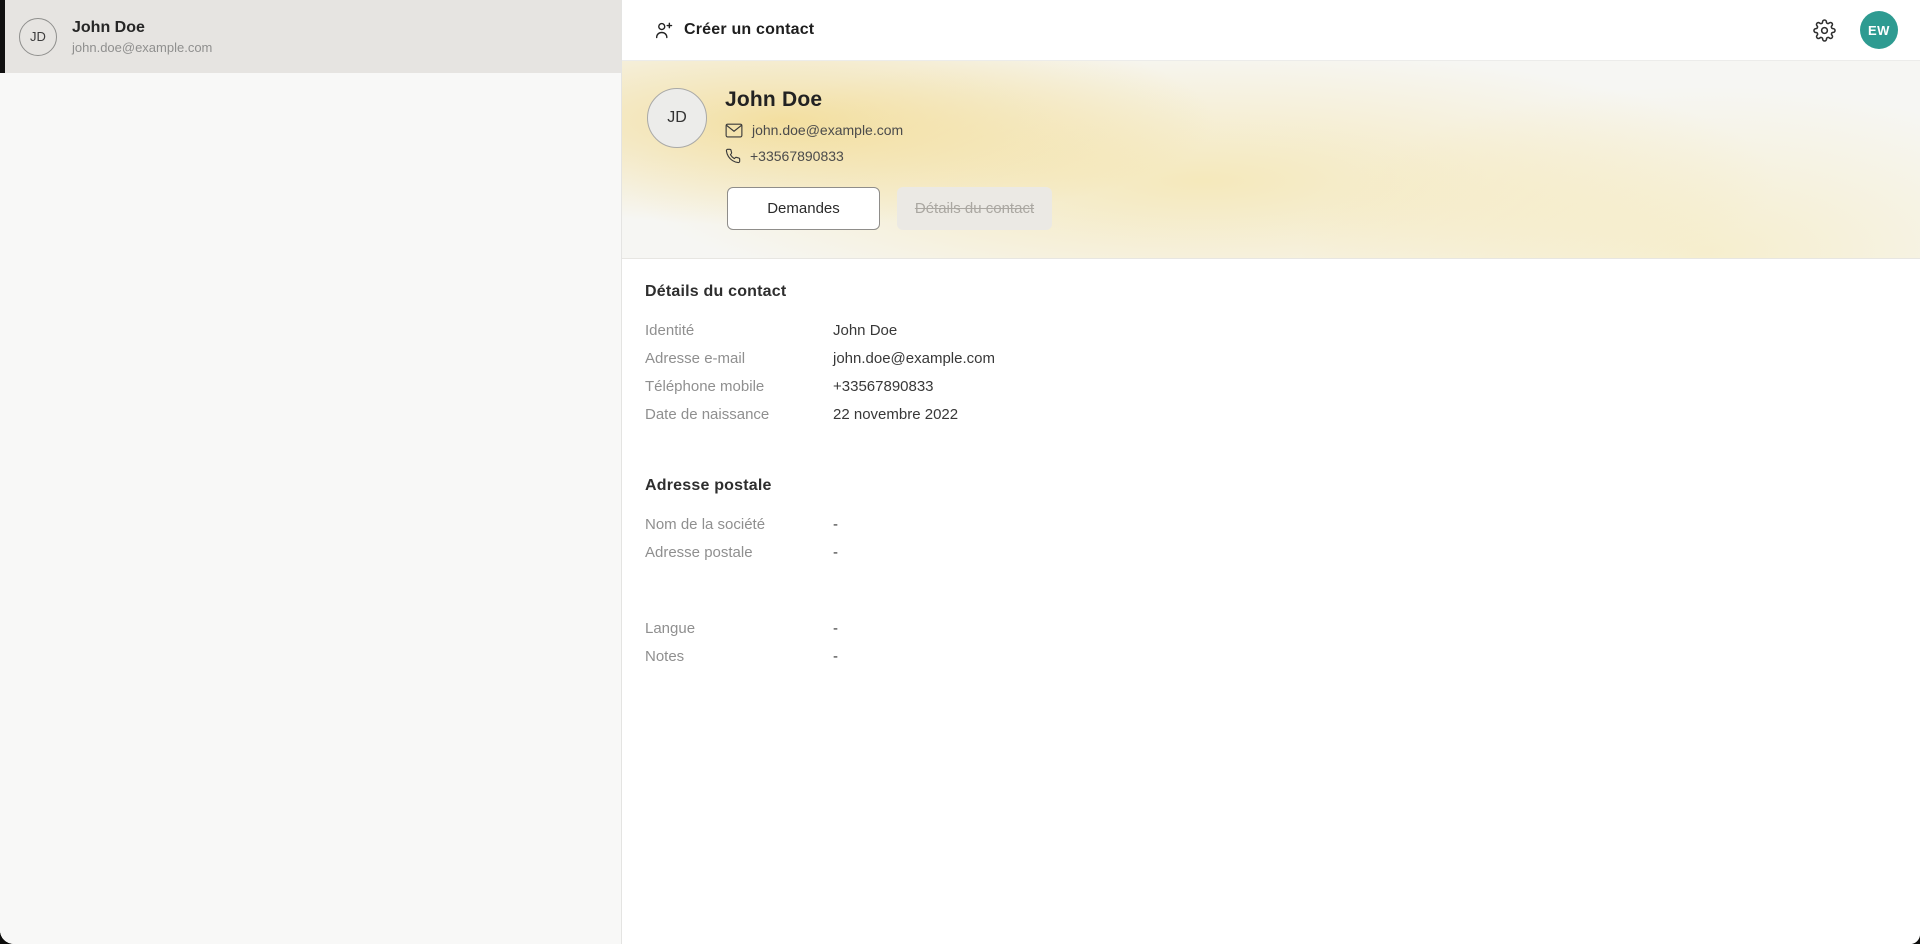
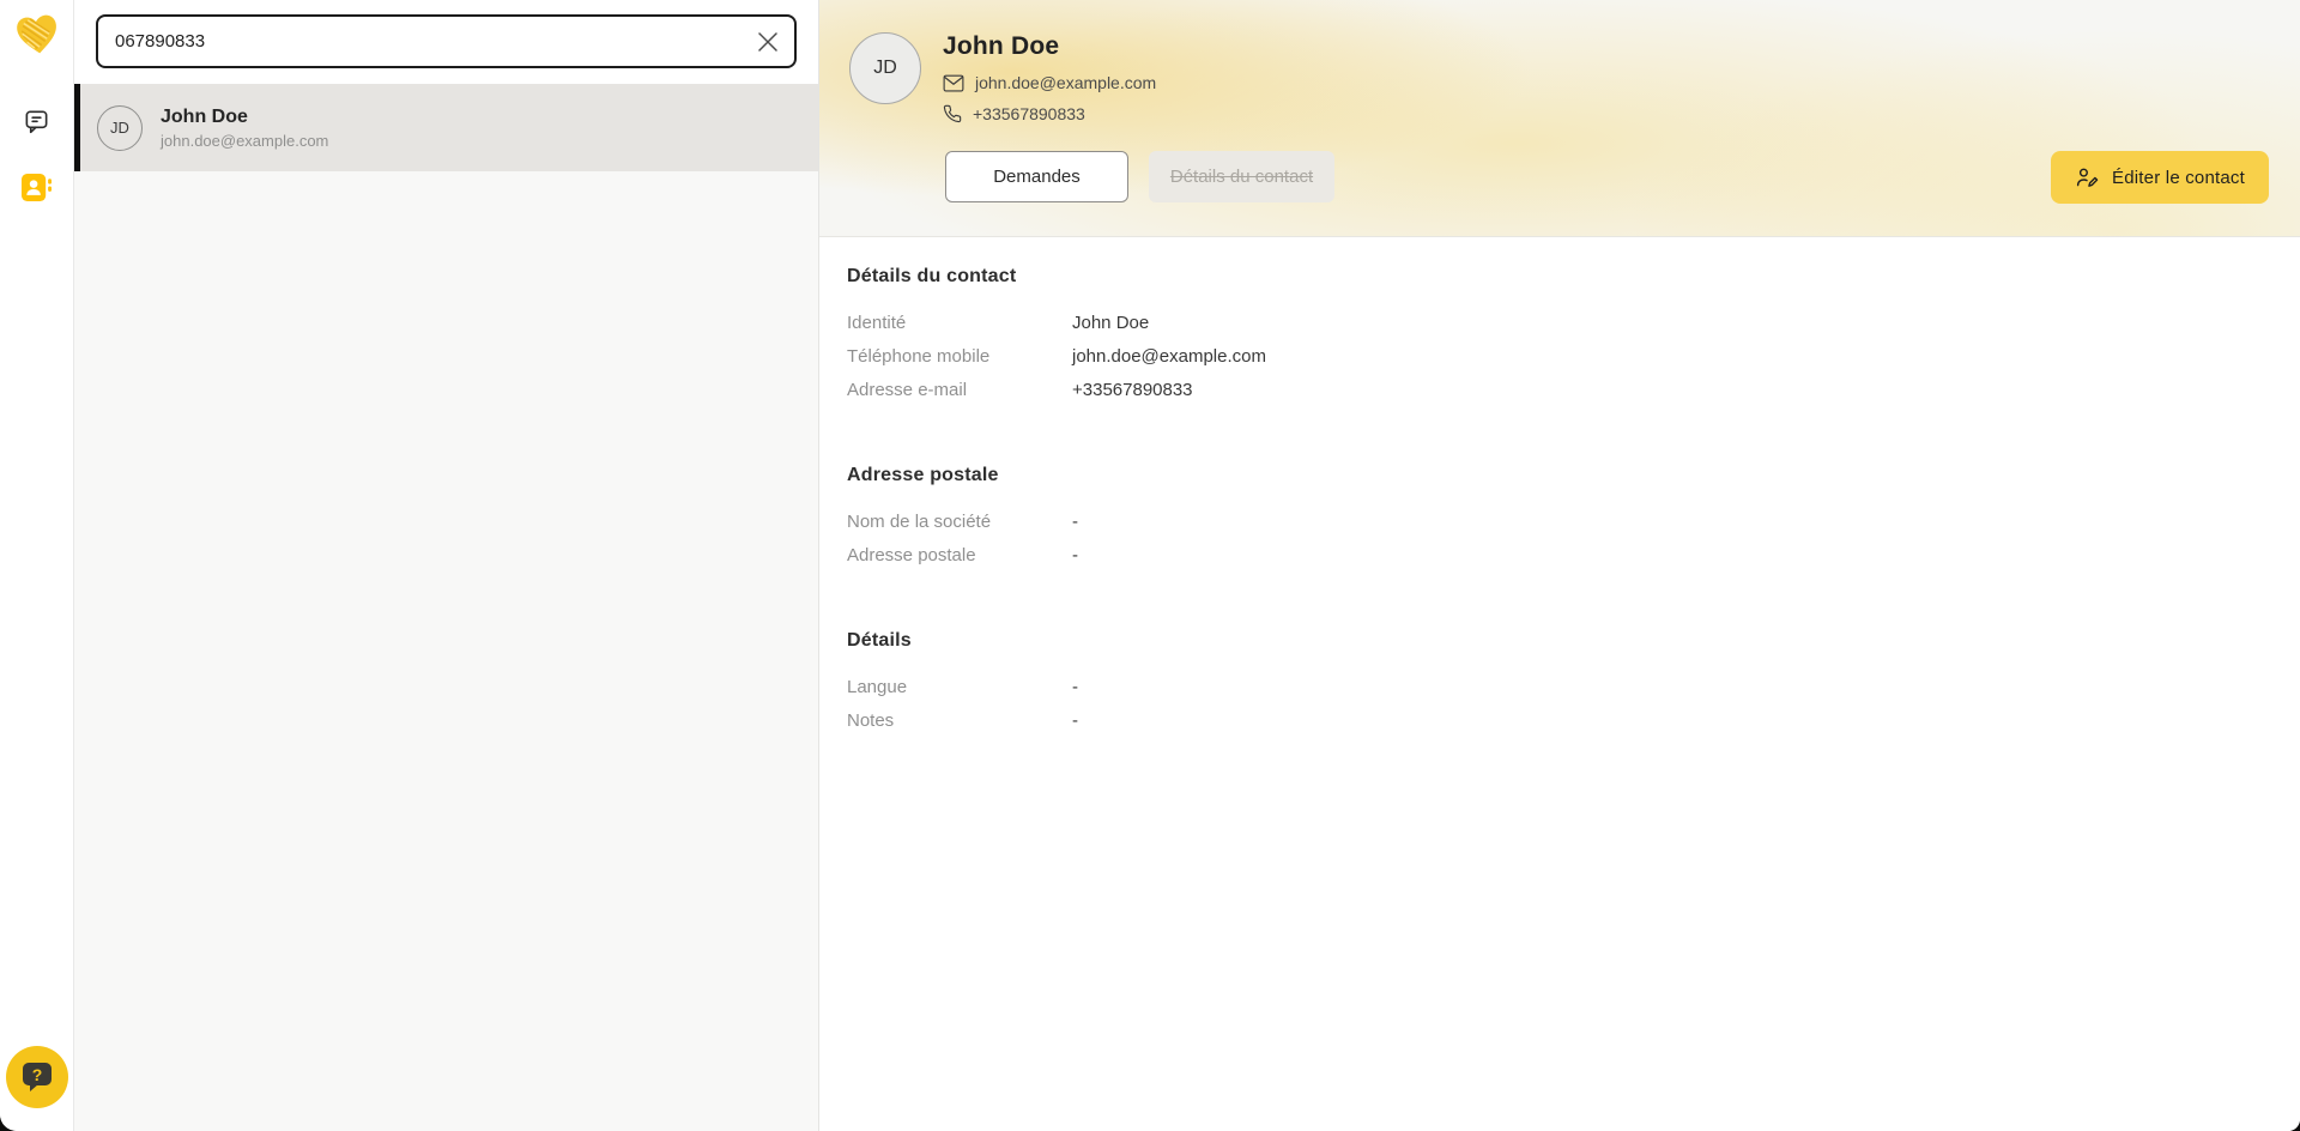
+ ?
+ 067890833
  JD
  John Doe
  john.doe@example.com
- Créer un contact
- EW
  JD
  John Doe
  john.doe@example.com
  +33567890833
  Demandes
  Détails du contact
+ Éditer le contact
  Détails du contact
  Identité
  John Doe
- Adresse e-mail
+ Téléphone mobile
  john.doe@example.com
- Téléphone mobile
+ Adresse e-mail
  +33567890833
- Date de naissance
- 22 novembre 2022
  Adresse postale
  Nom de la société
  -
  Adresse postale
  -
+ Détails
  Langue
  -
  Notes
  -
